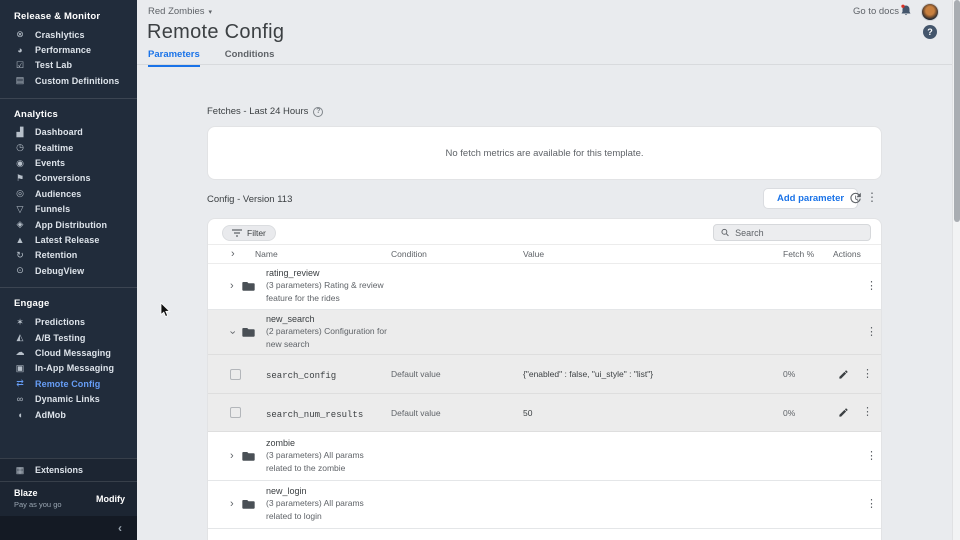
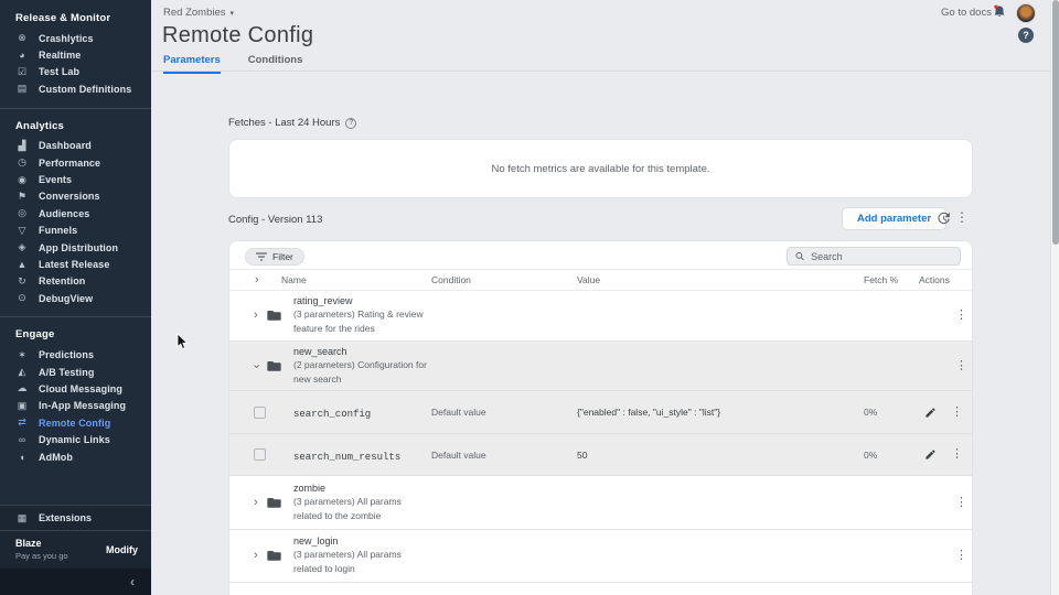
  Release & Monitor
  ⊗
  Crashlytics
  ◕
- Performance
+ Realtime
  ☑
  Test Lab
  ▤
  Custom Definitions
  Analytics
  ▟
  Dashboard
  ◷
- Realtime
+ Performance
  ◉
  Events
  ⚑
  Conversions
  ◎
  Audiences
  ▽
  Funnels
  ◈
  App Distribution
  ▲
  Latest Release
  ↻
  Retention
  ⊙
  DebugView
  Engage
  ✶
  Predictions
  ◭
  A/B Testing
  ☁
  Cloud Messaging
  ▣
  In-App Messaging
  ⇄
  Remote Config
  ∞
  Dynamic Links
  ◖
  AdMob
  ▦
  Extensions
  Blaze
  Pay as you go
  Modify
  ‹
  Red Zombies
  Go to docs
  Remote Config
  Parameters
  Conditions
  ?
  Fetches - Last 24 Hours
  No fetch metrics are available for this template.
  Config - Version 113
  Add parameter
  ⋮
  Filter
  Search
  ›
  Name
  Condition
  Value
  Fetch %
  Actions
  ›
  rating_review
  (3 parameters) Rating & review feature for the rides
  ⋮
  new_search
  (2 parameters) Configuration for new search
  ⋮
  search_config
  Default value
  {"enabled" : false, "ui_style" : "list"}
  0%
  ⋮
  search_num_results
  Default value
  50
  0%
  ⋮
  ›
  zombie
  (3 parameters) All params related to the zombie
  ⋮
  ›
  new_login
  (3 parameters) All params related to login
  ⋮
